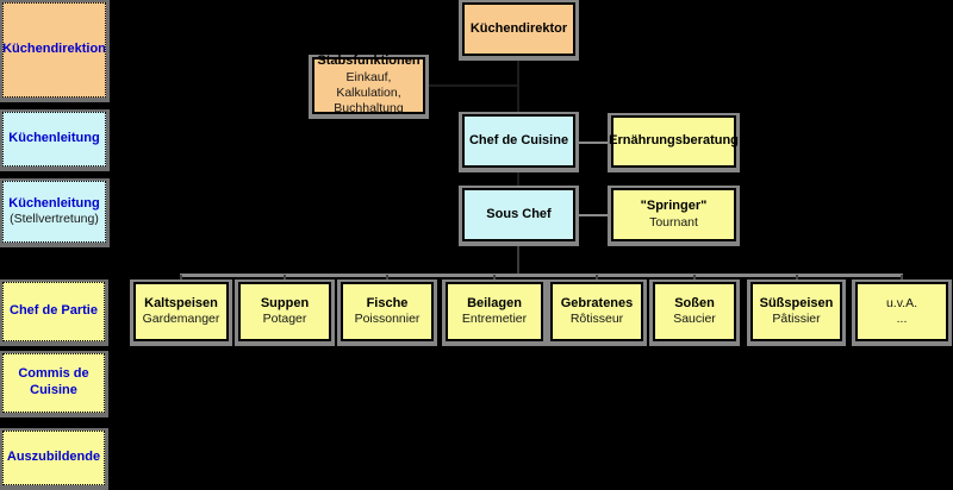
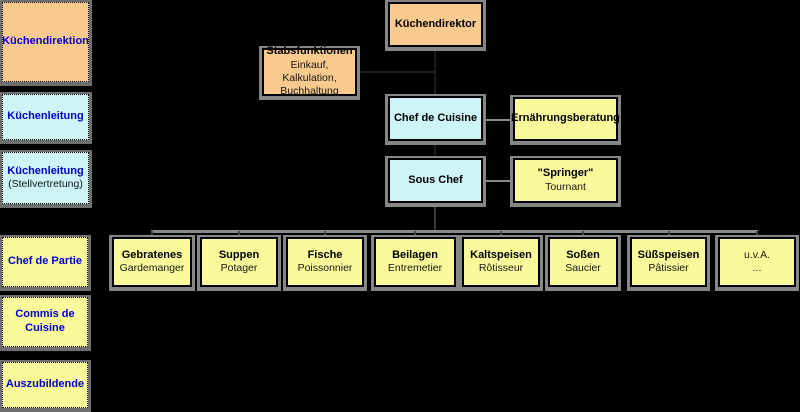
  Küchendirektion
  Küchenleitung
  Küchenleitung
  (Stellvertretung)
  Chef de Partie
  Commis de Cuisine
  Auszubildende
  Küchendirektor
  Stabsfunktionen
  Einkauf, Kalkulation,
  Buchhaltung
  Chef de Cuisine
  Ernährungsberatung
  Sous Chef
  "Springer"
  Tournant
- Kaltspeisen
+ Gebratenes
  Gardemanger
  Suppen
  Potager
  Fische
  Poissonnier
  Beilagen
  Entremetier
- Gebratenes
+ Kaltspeisen
  Rôtisseur
  Soßen
  Saucier
  Süßspeisen
  Pâtissier
  u.v.A.
  ...
